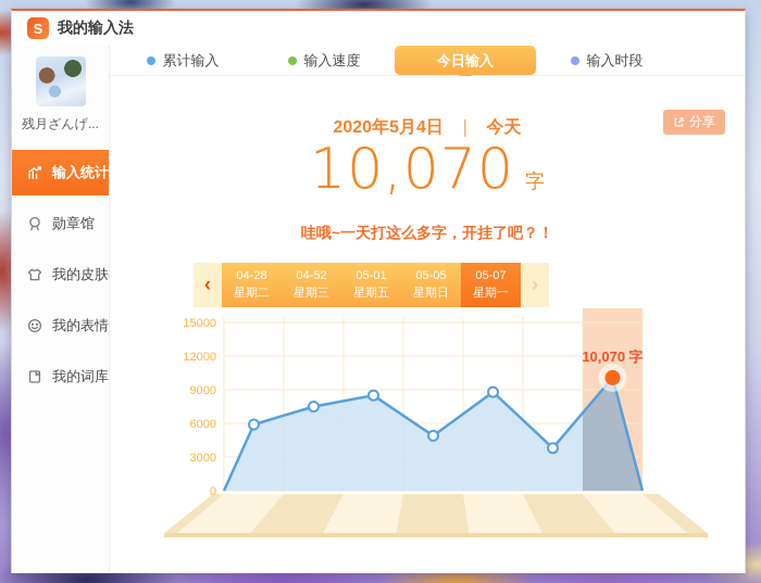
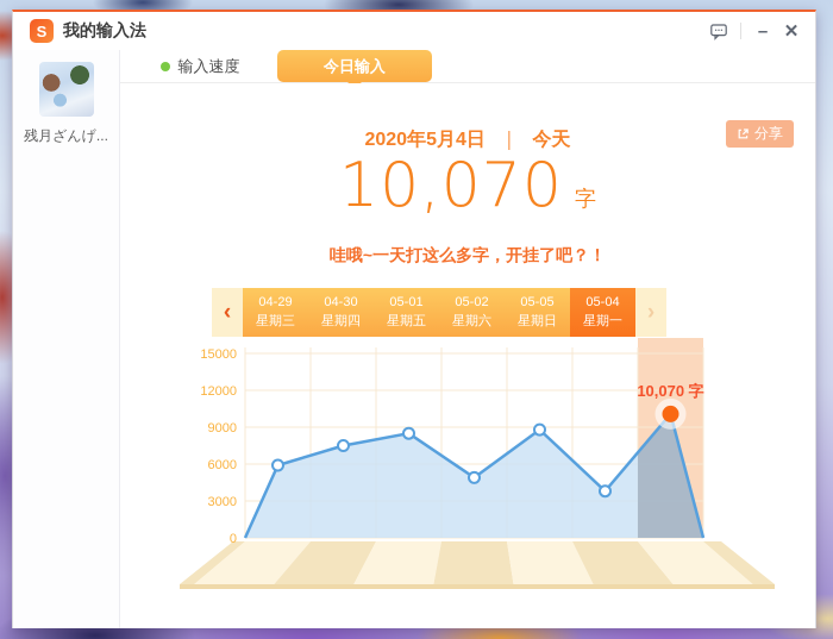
  S
  我的输入法
+ –
+ ✕
  残月ざんげ...
- 输入统计
- 勋章馆
- 我的皮肤
- 我的表情
- 我的词库
- 累计输入
  输入速度
  今日输入
- 输入时段
  分享
  2020年5月4日 ｜ 今天
  10,070 字
  哇哦~一天打这么多字，开挂了吧？！
  ‹
- 04-28
- 星期二
- 04-52
+ 04-29
  星期三
+ 04-30
+ 星期四
  05-01
  星期五
+ 05-02
+ 星期六
  05-05
  星期日
- 05-07
+ 05-04
  星期一
  ›
  10,070 字
  0
  3000
  6000
  9000
  12000
  15000
